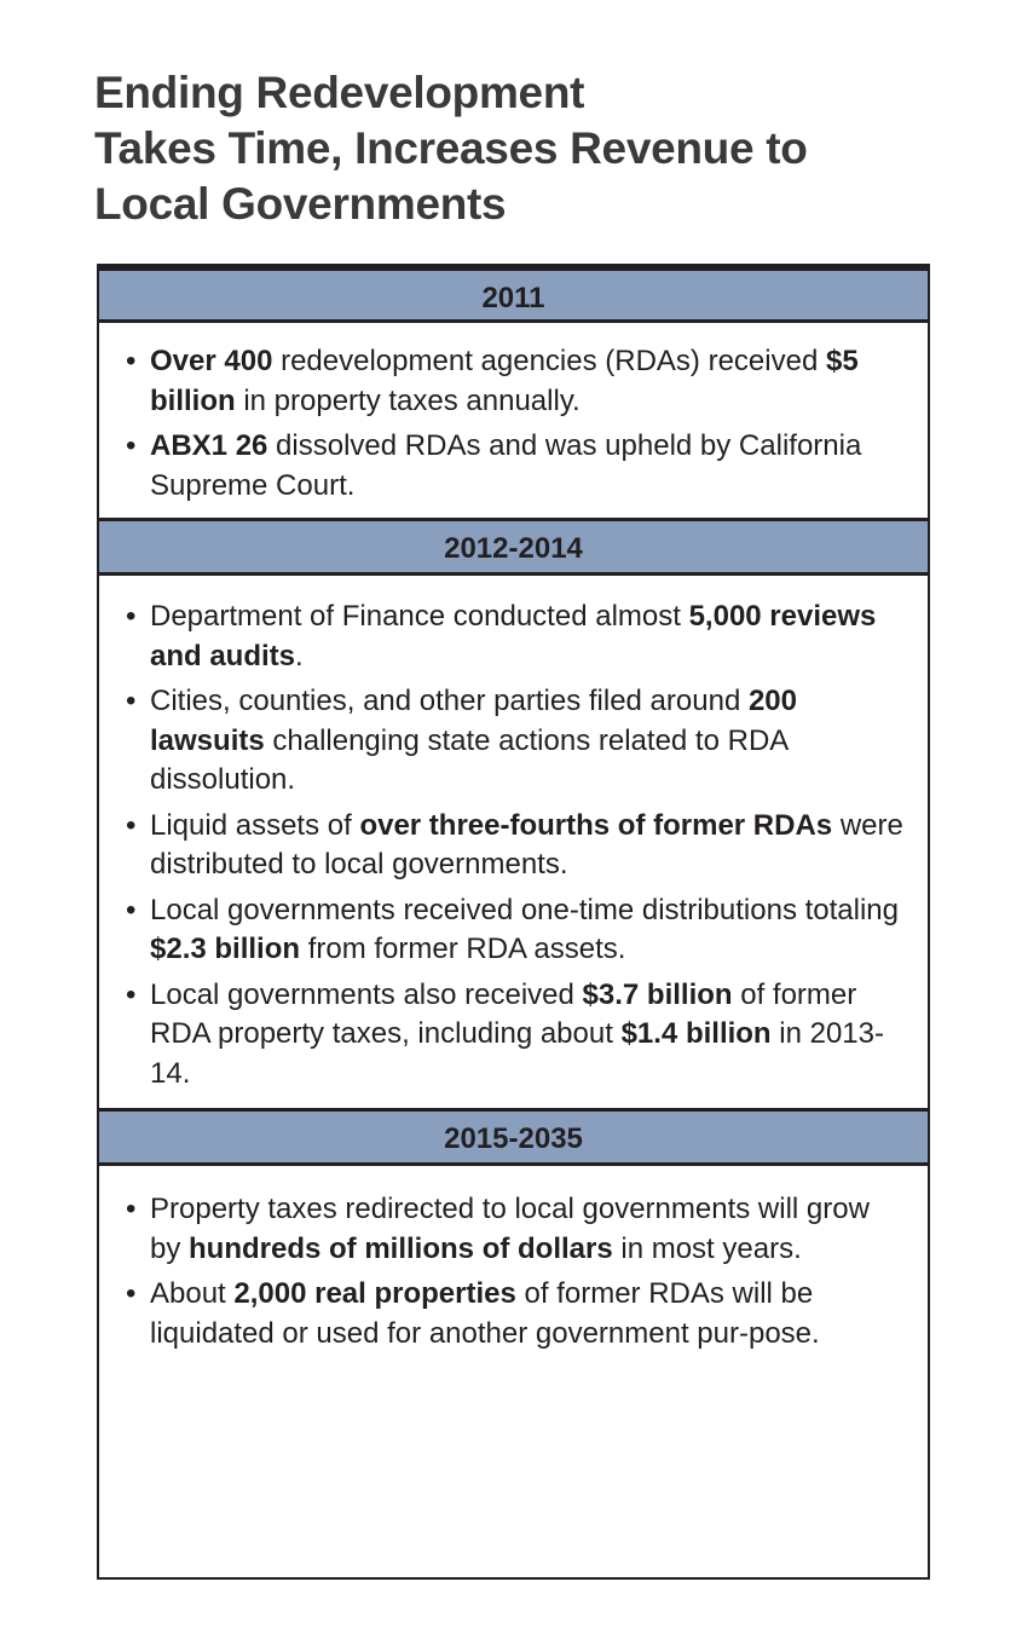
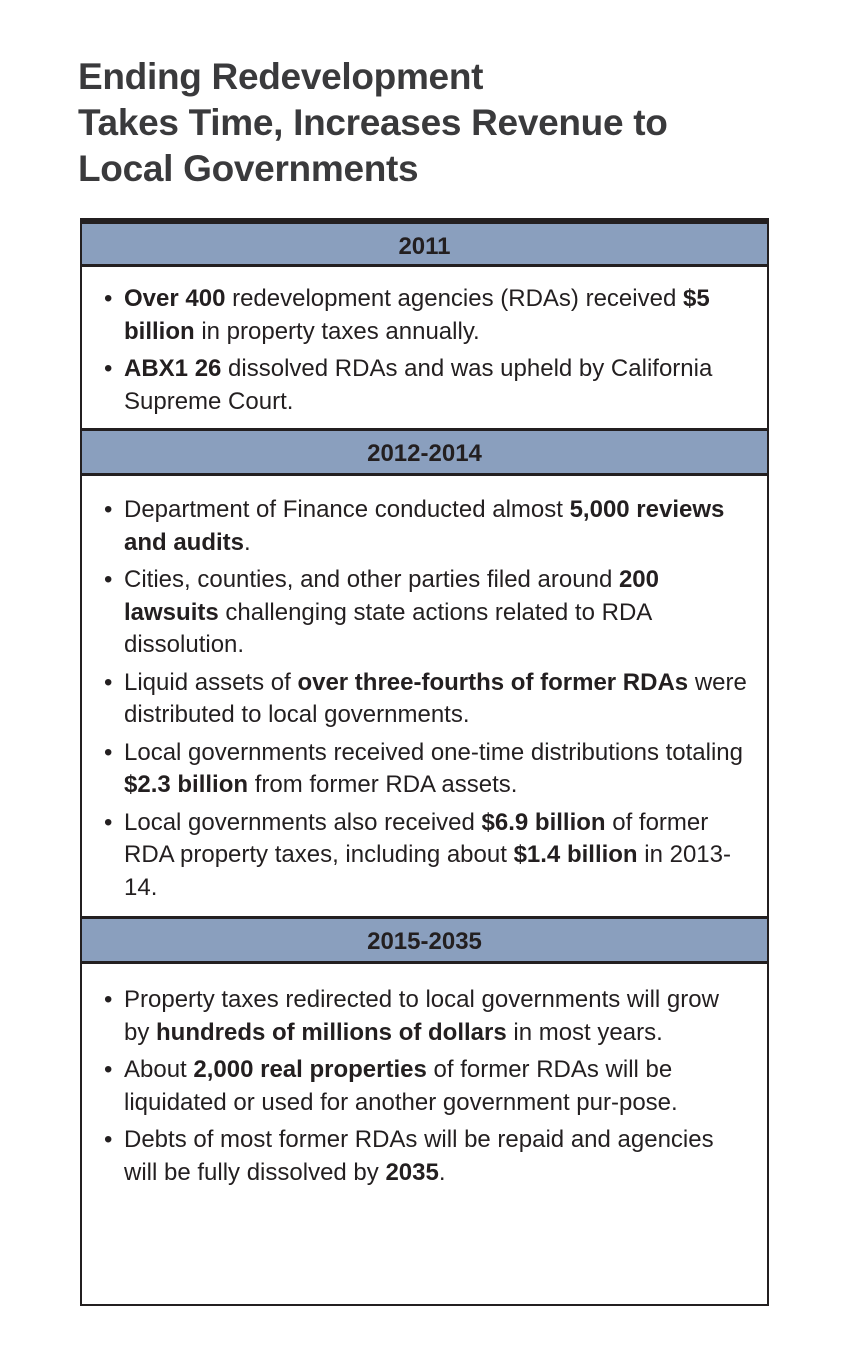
  Ending Redevelopment
  Takes Time, Increases Revenue to
  Local Governments
  2011
  Over 400 redevelopment agencies (RDAs) received $5 billion in property taxes annually.
  ABX1 26 dissolved RDAs and was upheld by California Supreme Court.
  2012-2014
  Department of Finance conducted almost 5,000 reviews and audits.
  Cities, counties, and other parties filed around 200 lawsuits challenging state actions related to RDA dissolution.
  Liquid assets of over three-fourths of former RDAs were distributed to local governments.
  Local governments received one-time distributions totaling $2.3 billion from former RDA assets.
- Local governments also received $3.7 billion of former RDA property taxes, including about $1.4 billion in 2013-14.
+ Local governments also received $6.9 billion of former RDA property taxes, including about $1.4 billion in 2013-14.
  2015-2035
  Property taxes redirected to local governments will grow by hundreds of millions of dollars in most years.
  About 2,000 real properties of former RDAs will be liquidated or used for another government pur-pose.
+ Debts of most former RDAs will be repaid and agencies will be fully dissolved by 2035.
